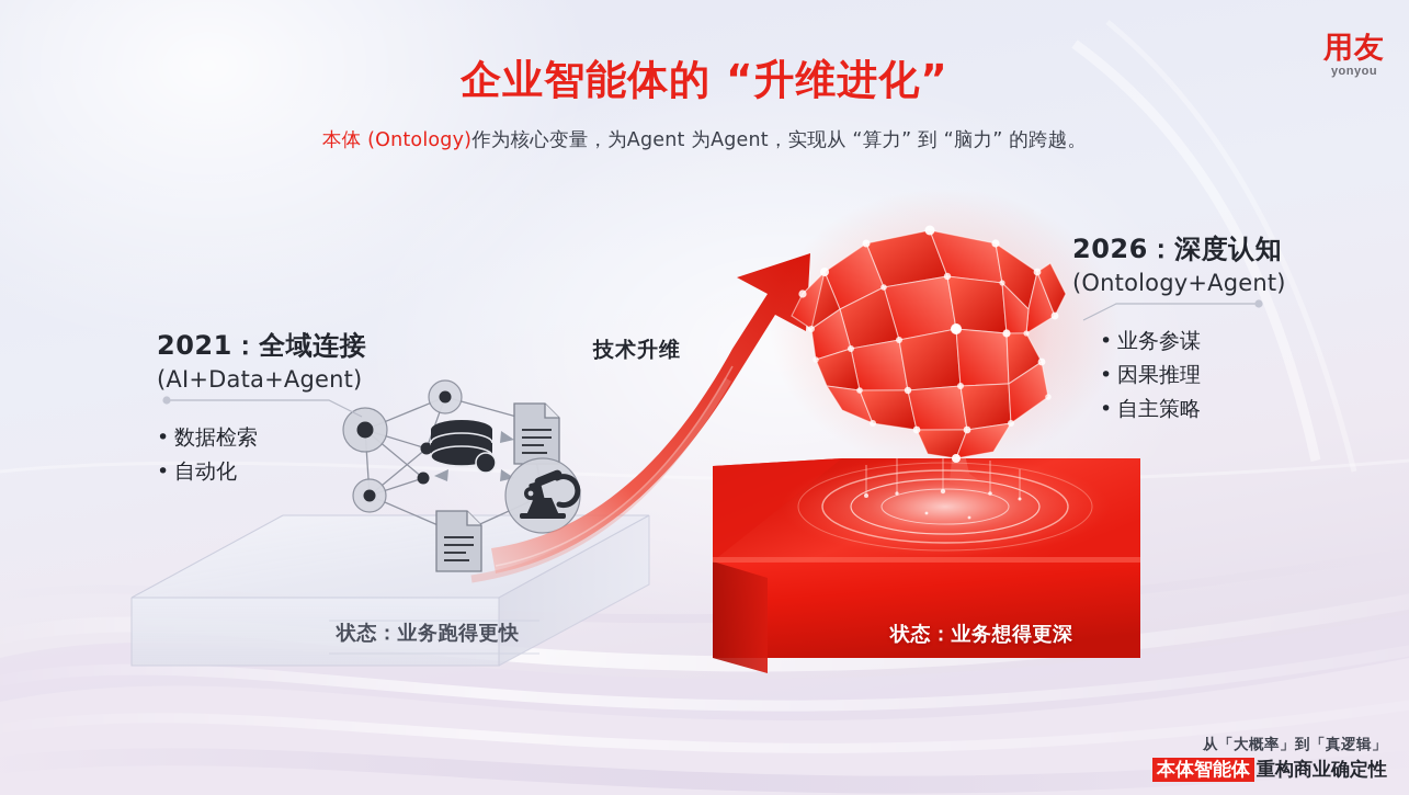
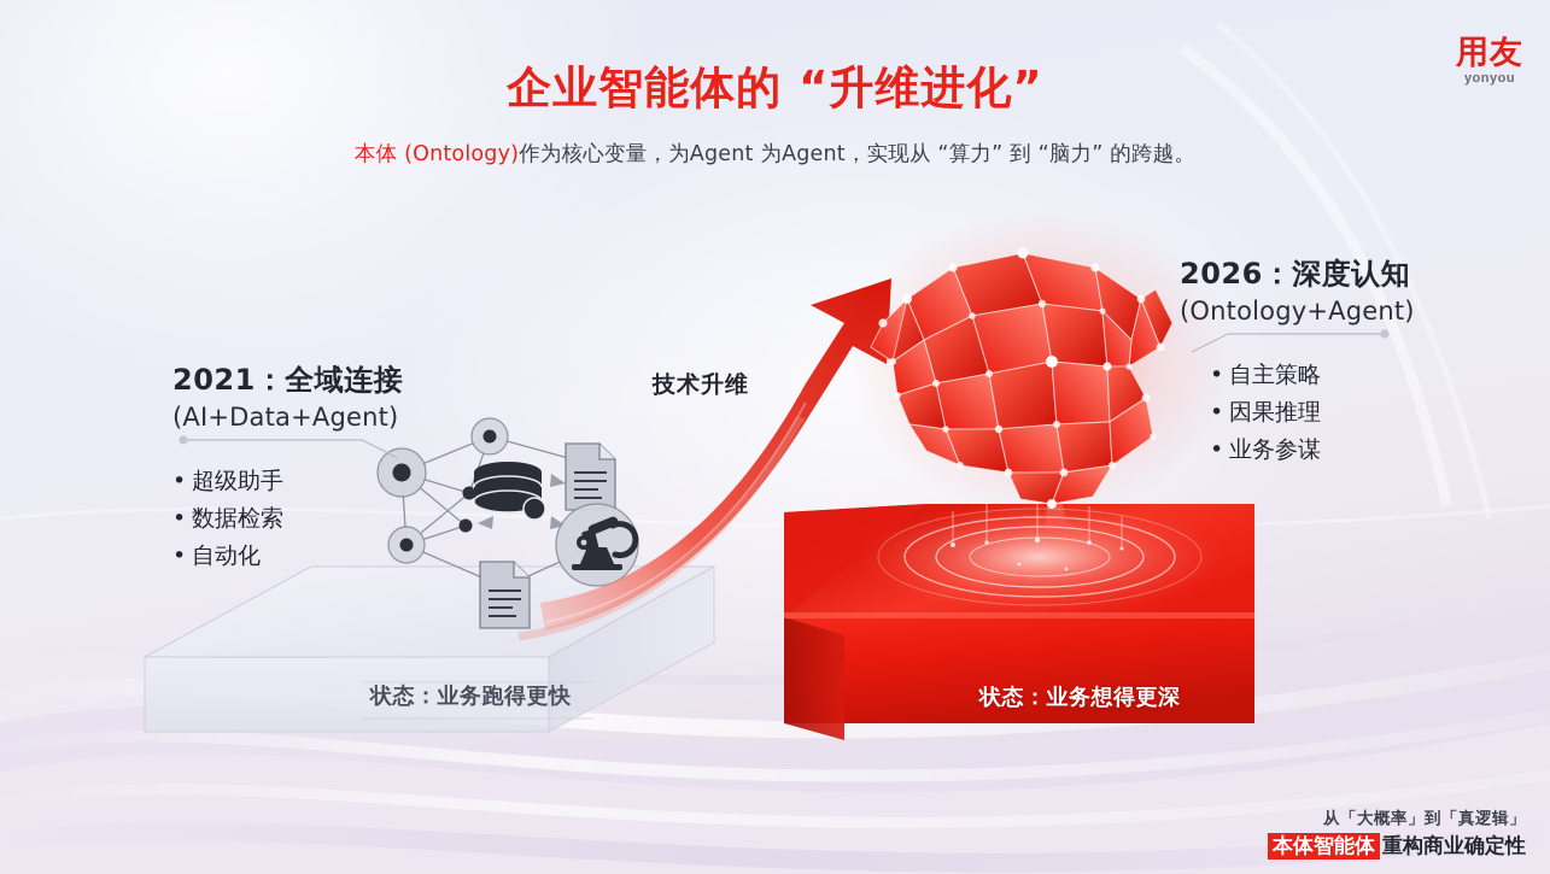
  用友
  yonyou
  企业智能体的 “升维进化”
  本体 (Ontology)作为核心变量，为Agent 为Agent，实现从 “算力” 到 “脑力” 的跨越。
  2021：全域连接
  (AI+Data+Agent)
+ • 超级助手
  • 数据检索
  • 自动化
  2026：深度认知
  (Ontology+Agent)
- • 业务参谋
+ • 自主策略
  • 因果推理
- • 自主策略
+ • 业务参谋
  技术升维
  状态：业务跑得更快
  状态：业务想得更深
  从「大概率」到「真逻辑」
  本体智能体 重构商业确定性
